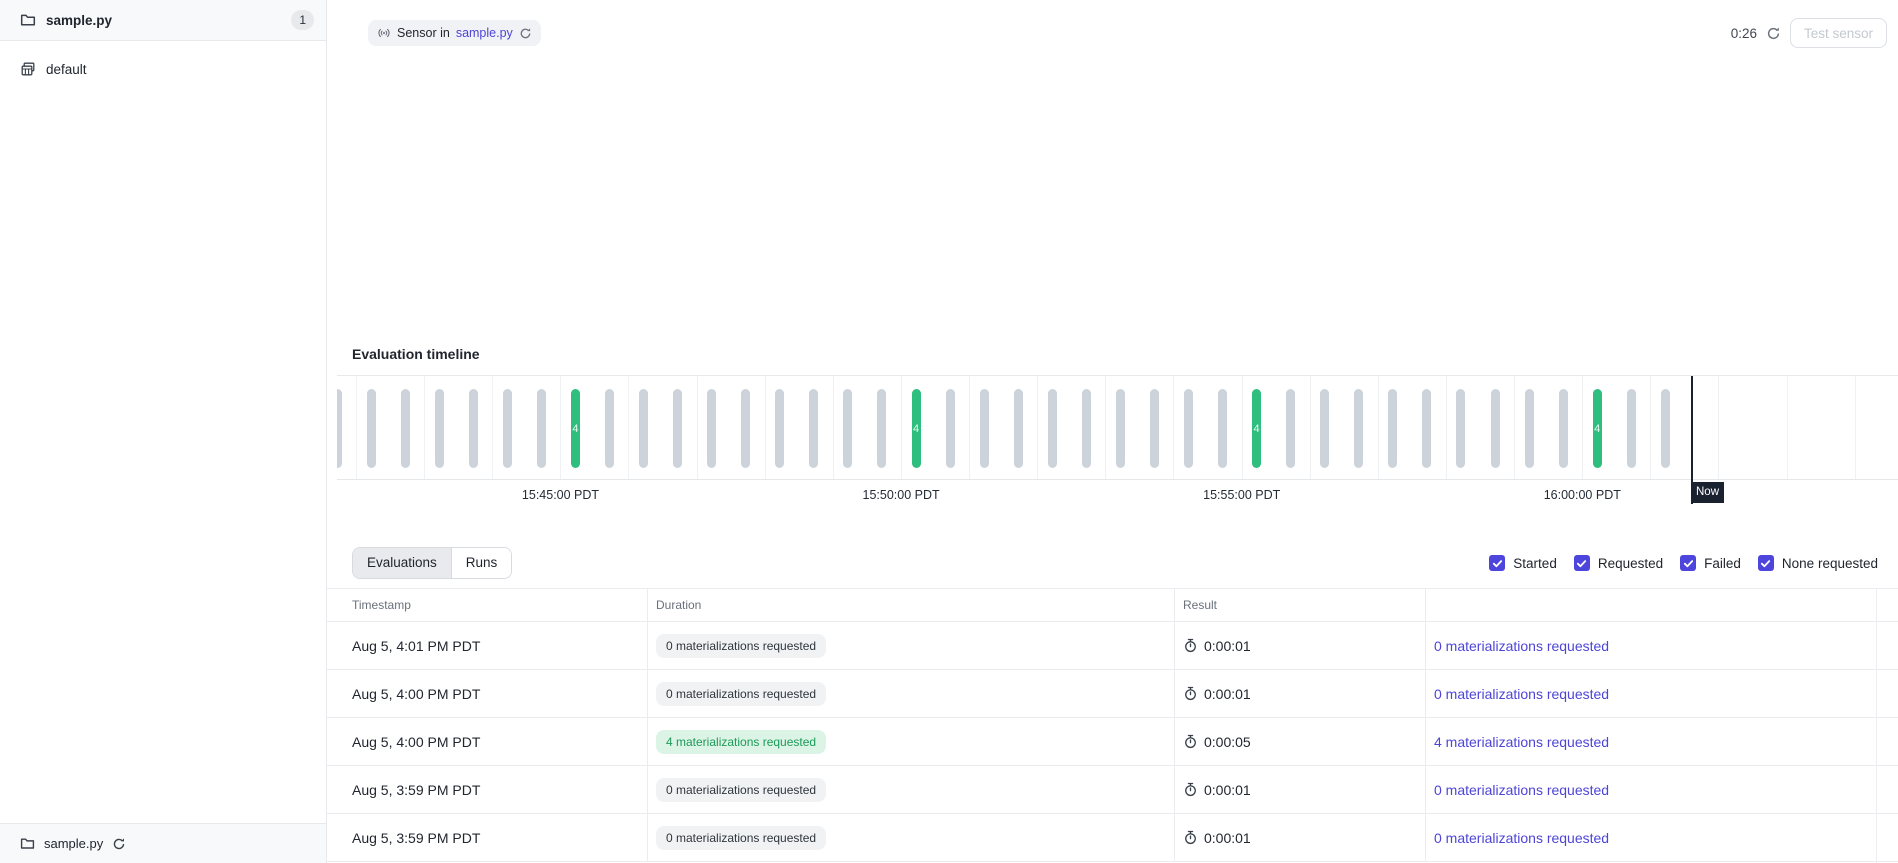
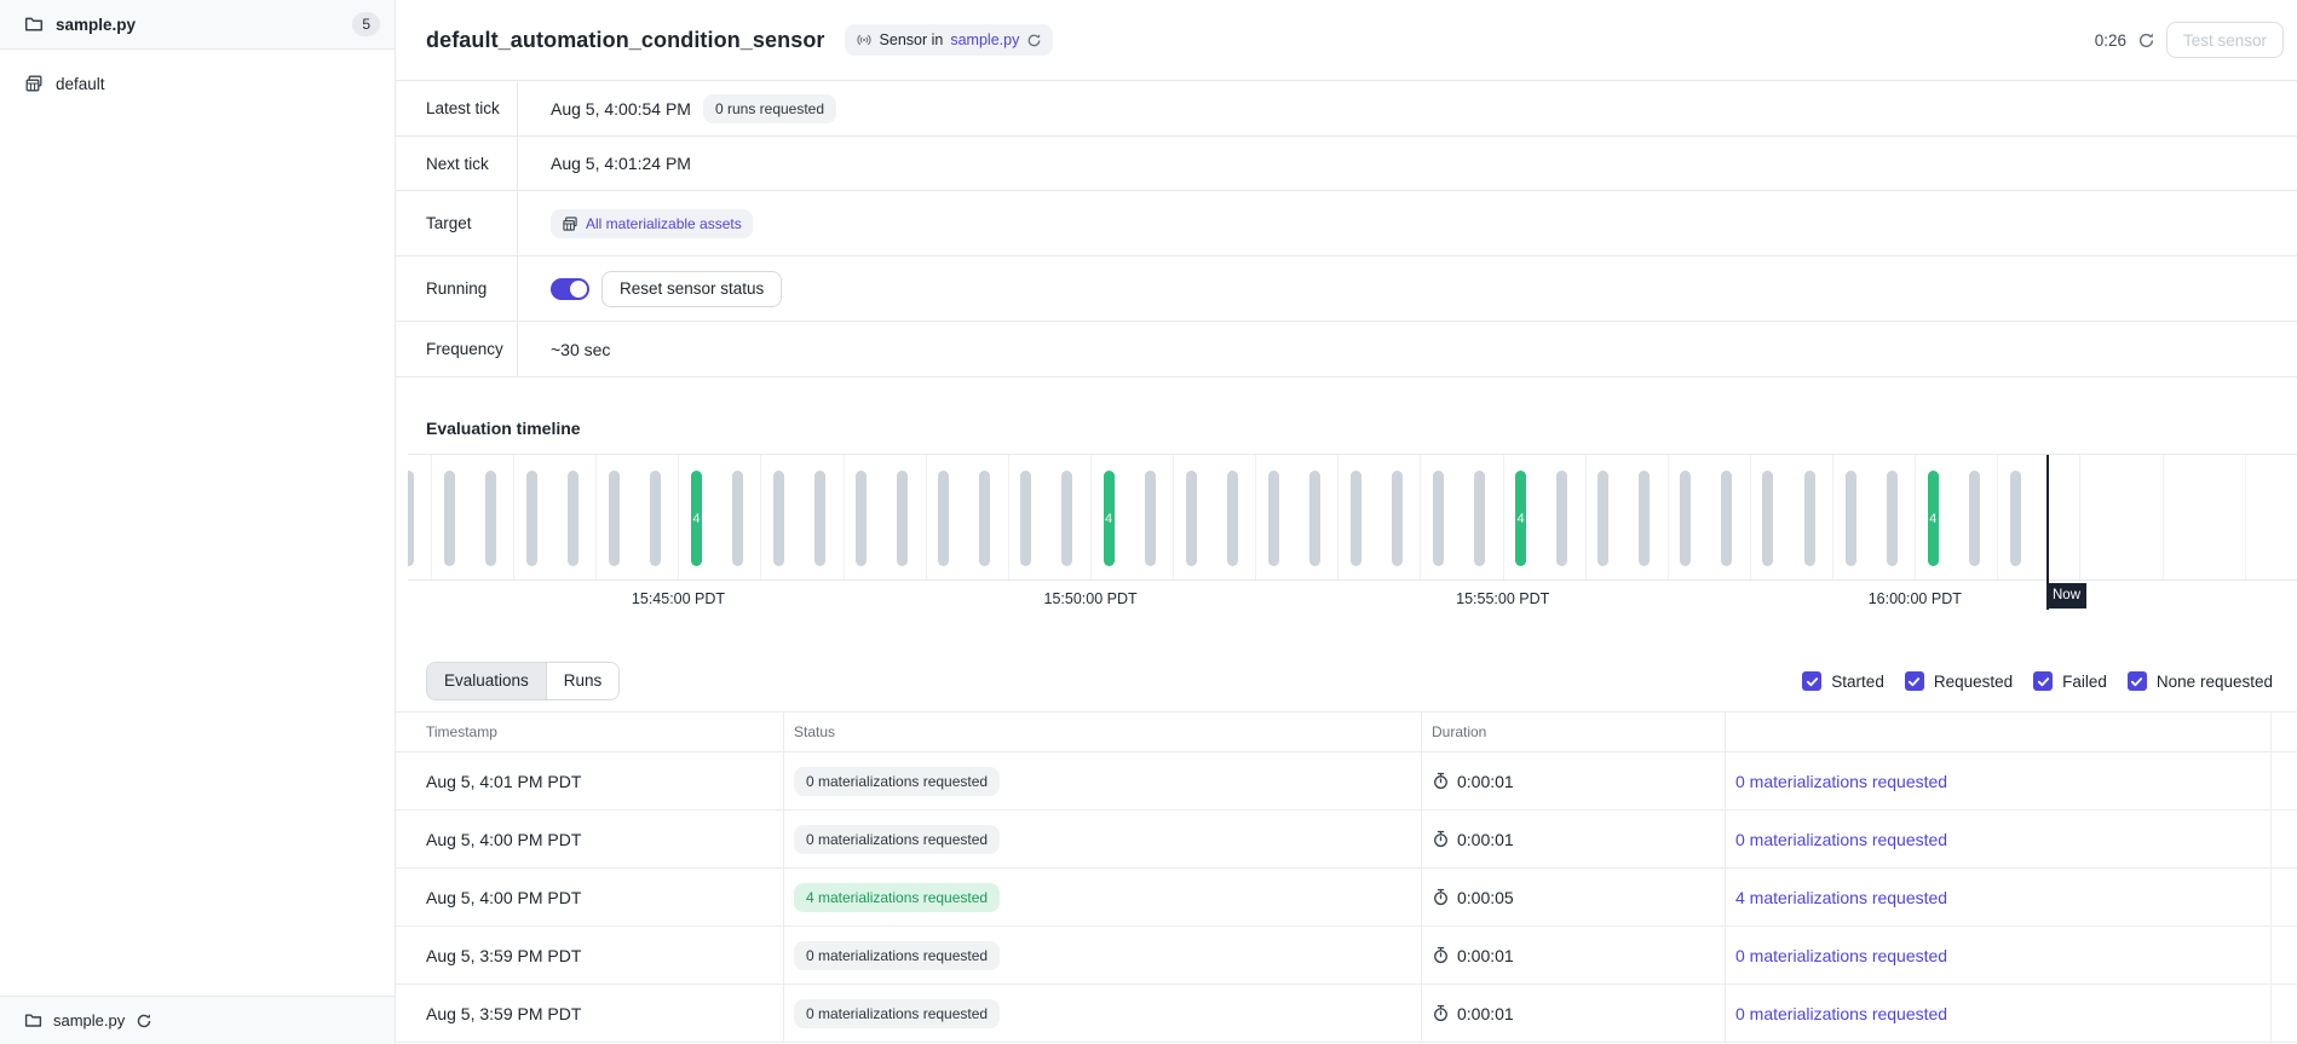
  sample.py
- 1
+ 5
  default
  sample.py
+ default_automation_condition_sensor
  Sensor in
  sample.py
  0:26
  Test sensor
+ Latest tick
+ Aug 5, 4:00:54 PM
+ 0 runs requested
+ Next tick
+ Aug 5, 4:01:24 PM
+ Target
+ All materializable assets
+ Running
+ Reset sensor status
+ Frequency
+ ~30 sec
  Evaluation timeline
  4
  4
  4
  4
  15:45:00 PDT
  15:50:00 PDT
  15:55:00 PDT
  16:00:00 PDT
  Now
  Evaluations
  Runs
  Started
  Requested
  Failed
  None requested
  Timestamp
+ Status
  Duration
- Result
  Aug 5, 4:01 PM PDT
  0 materializations requested
  0:00:01
  0 materializations requested
  Aug 5, 4:00 PM PDT
  0 materializations requested
  0:00:01
  0 materializations requested
  Aug 5, 4:00 PM PDT
  4 materializations requested
  0:00:05
  4 materializations requested
  Aug 5, 3:59 PM PDT
  0 materializations requested
  0:00:01
  0 materializations requested
  Aug 5, 3:59 PM PDT
  0 materializations requested
  0:00:01
  0 materializations requested
